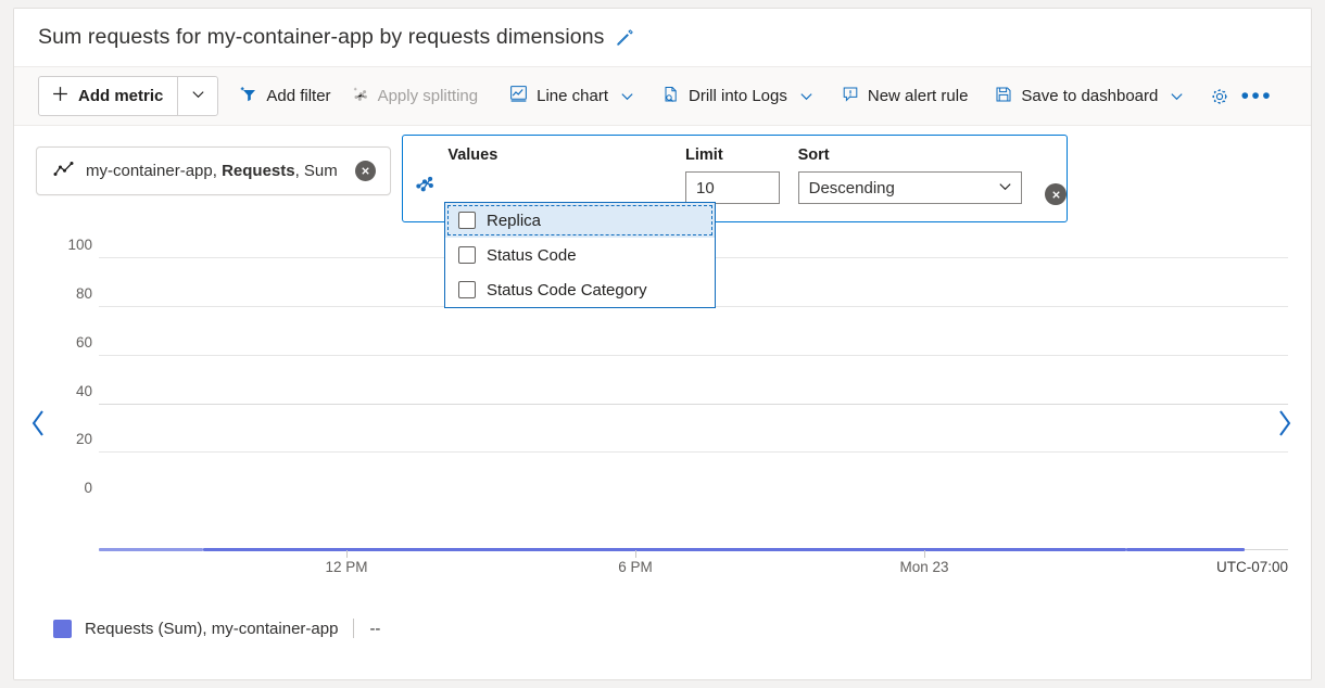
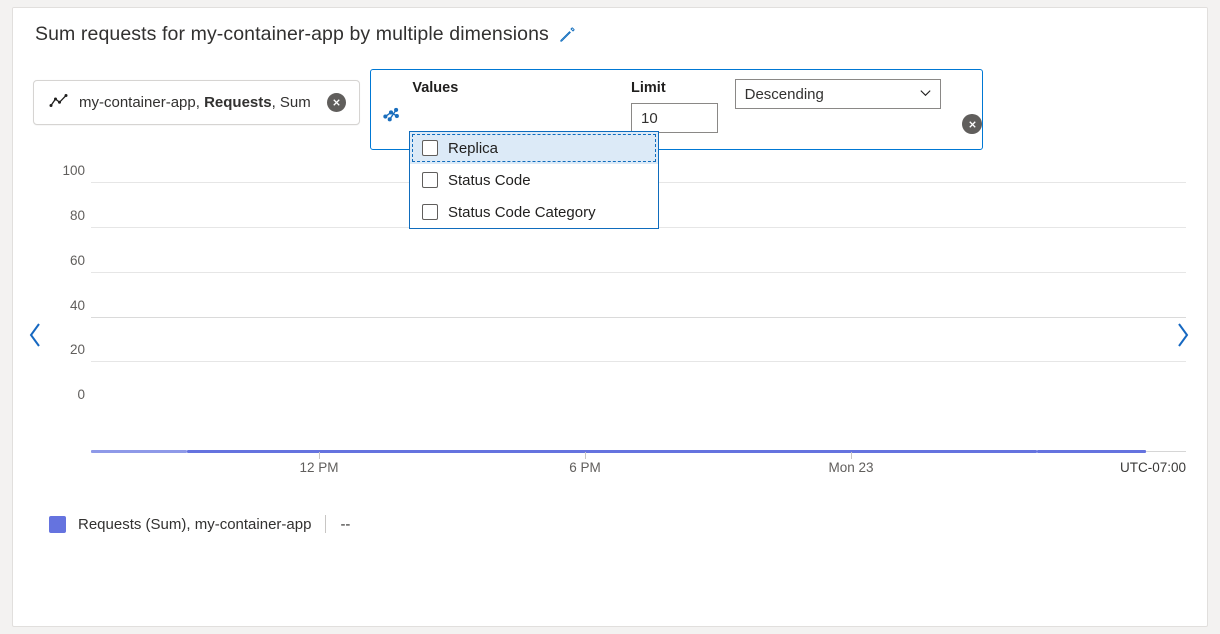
- Sum requests for my-container-app by requests dimensions
+ Sum requests for my-container-app by multiple dimensions
- Add metric
- Add filter
- Apply splitting
- Line chart
- Drill into Logs
- New alert rule
- Save to dashboard
- •••
  my-container-app, Requests, Sum
  Values
  Limit
  10
- Sort
  Descending
  Replica
  Status Code
  Status Code Category
  100
  80
  60
  40
  20
  0
  12 PM
  6 PM
  Mon 23
  UTC-07:00
  Requests (Sum), my-container-app
  --
